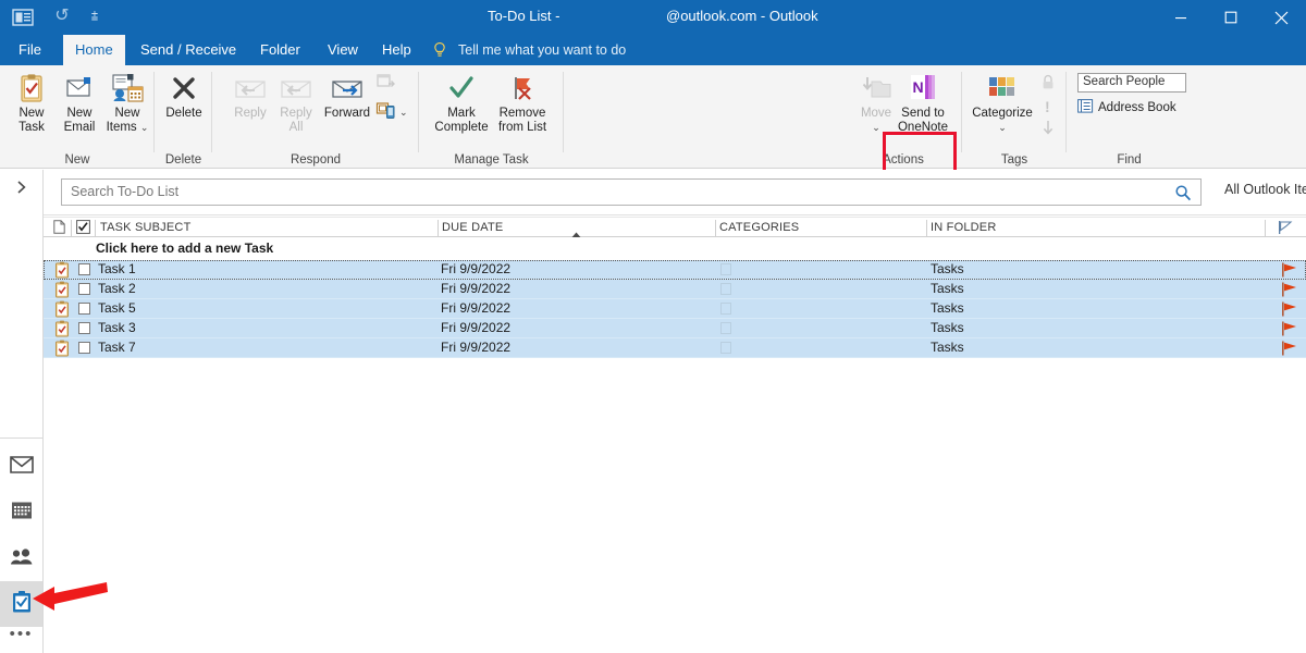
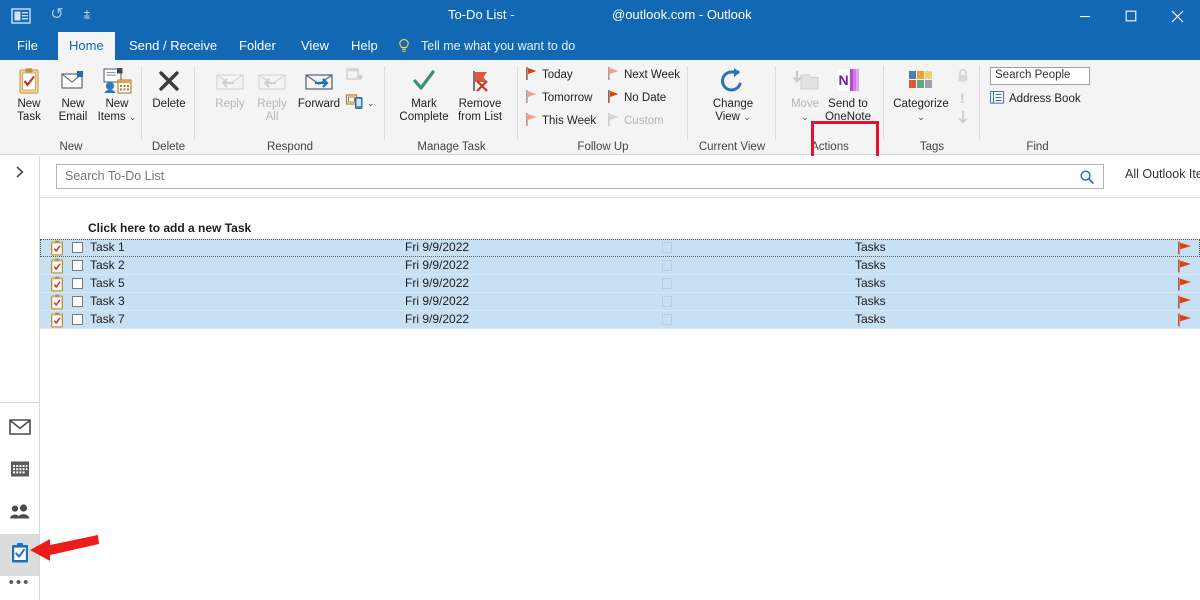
  ↺
  ⩲
  To-Do List -
  @outlook.com - Outlook
  File
  Home
  Send / Receive
  Folder
  View
  Help
  Tell me what you want to do
  New
  Task
  New
  Email
  New
  Items ⌄
  New
  Delete
  Delete
  Reply
  Reply
  All
  Forward
  ⌄
  Respond
  Mark
  Complete
  Remove
  from List
  Manage Task
+ Today
+ Tomorrow
+ This Week
+ Next Week
+ No Date
+ Custom
+ Follow Up
+ Change
+ View ⌄
+ Current View
  Move
  ⌄
  N
  Send to
  OneNote
  Actions
  Categorize
  ⌄
  !
  Tags
  Search People
  Address Book
  Find
  Search To-Do List
  All Outlook Ite
- TASK SUBJECT
- DUE DATE
- CATEGORIES
- IN FOLDER
  Click here to add a new Task
  Task 1
  Fri 9/9/2022
  Tasks
  Task 2
  Fri 9/9/2022
  Tasks
  Task 5
  Fri 9/9/2022
  Tasks
  Task 3
  Fri 9/9/2022
  Tasks
  Task 7
  Fri 9/9/2022
  Tasks
  •••
